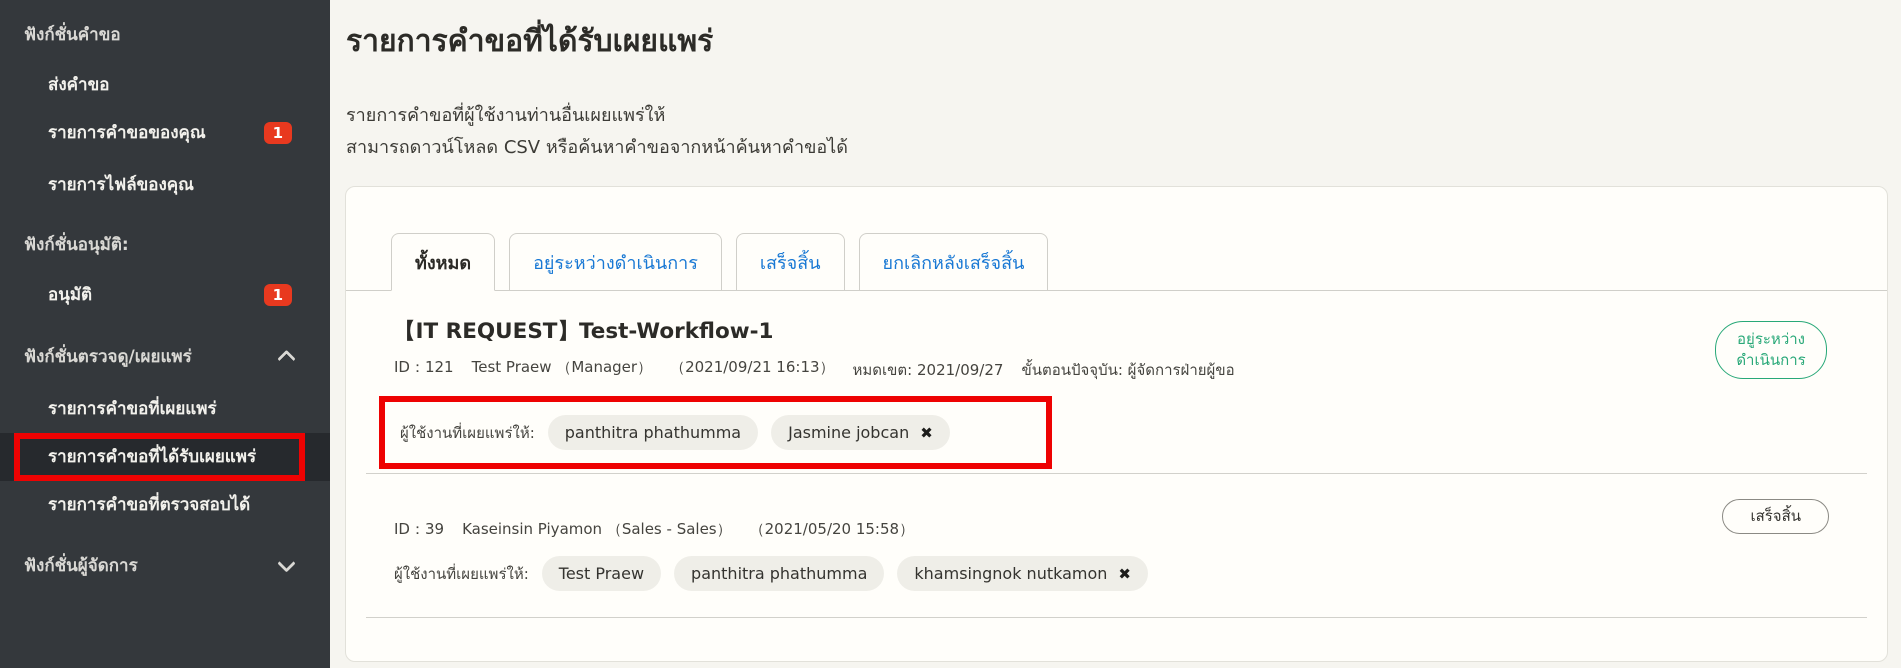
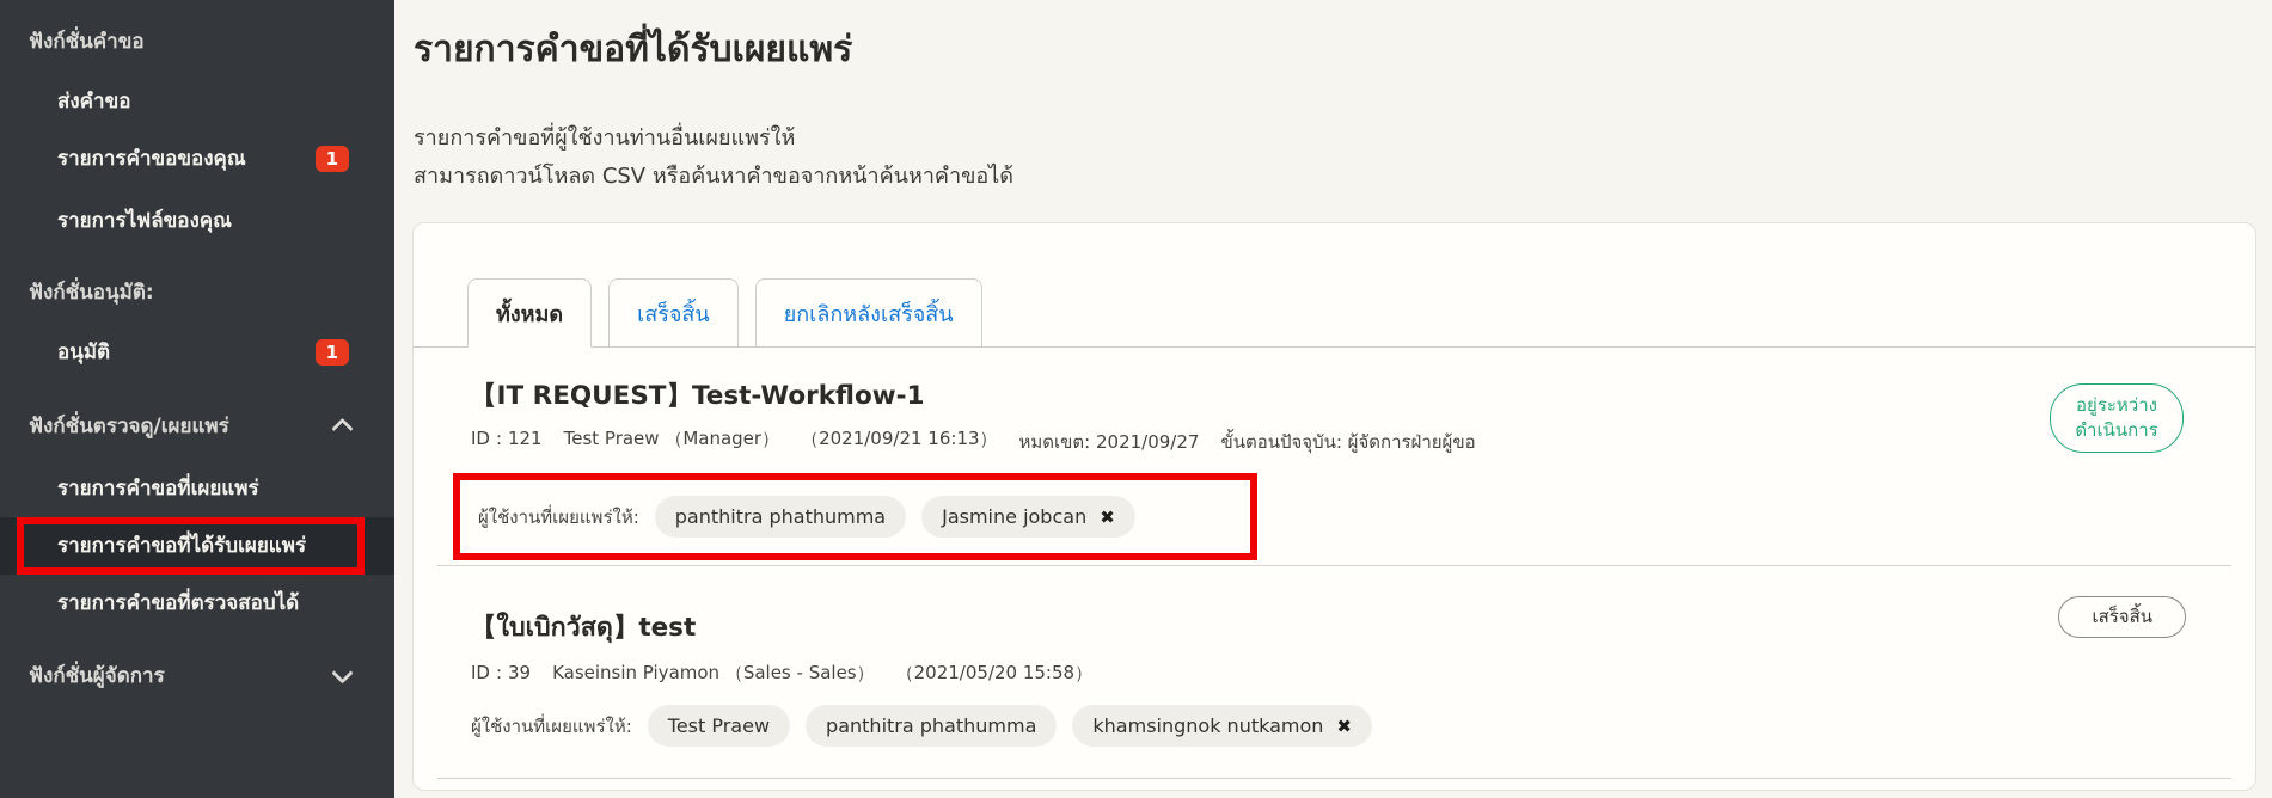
  ฟังก์ชั่นคำขอ
  ส่งคำขอ
  รายการคำขอของคุณ
  1
  รายการไฟล์ของคุณ
  ฟังก์ชั่นอนุมัติ:
  อนุมัติ
  1
  ฟังก์ชั่นตรวจดู/เผยแพร่
  รายการคำขอที่เผยแพร่
  รายการคำขอที่ได้รับเผยแพร่
  รายการคำขอที่ตรวจสอบได้
  ฟังก์ชั่นผู้จัดการ
  รายการคำขอที่ได้รับเผยแพร่
  รายการคำขอที่ผู้ใช้งานท่านอื่นเผยแพร่ให้
  สามารถดาวน์โหลด CSV หรือค้นหาคำขอจากหน้าค้นหาคำขอได้
  ทั้งหมด
- อยู่ระหว่างดำเนินการ
  เสร็จสิ้น
  ยกเลิกหลังเสร็จสิ้น
  【IT REQUEST】Test-Workflow-1
  ID：121
  Test Praew （Manager）
  （2021/09/21 16:13）
  หมดเขต: 2021/09/27
  ขั้นตอนปัจจุบัน: ผู้จัดการฝ่ายผู้ขอ
  ผู้ใช้งานที่เผยแพร่ให้:
  panthitra phathumma
  Jasmine jobcan
  ✖
  อยู่ระหว่าง
  ดำเนินการ
+ 【ใบเบิกวัสดุ】test
  ID：39
  Kaseinsin Piyamon （Sales - Sales）
  （2021/05/20 15:58）
  ผู้ใช้งานที่เผยแพร่ให้:
  Test Praew
  panthitra phathumma
  khamsingnok nutkamon
  ✖
  เสร็จสิ้น
